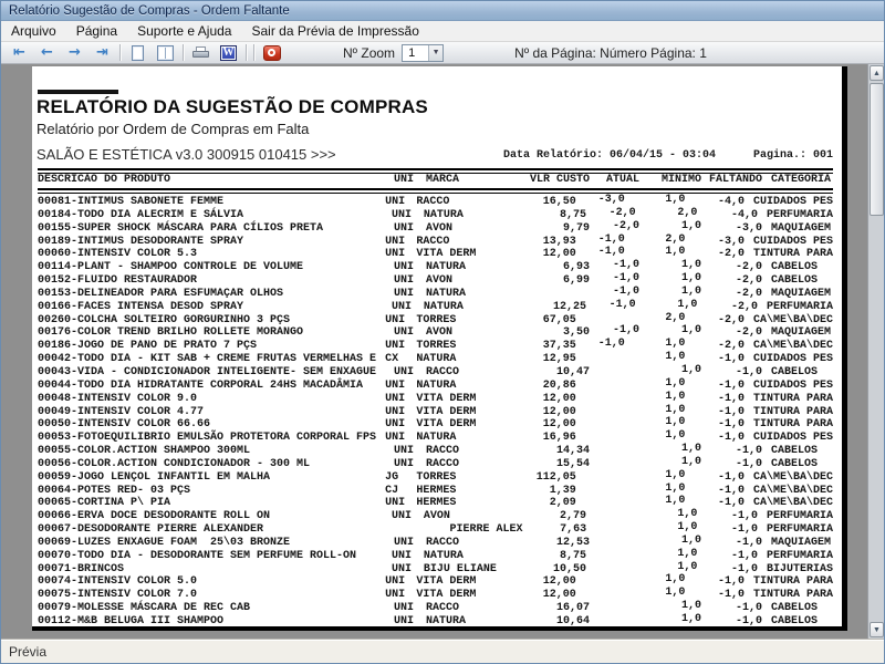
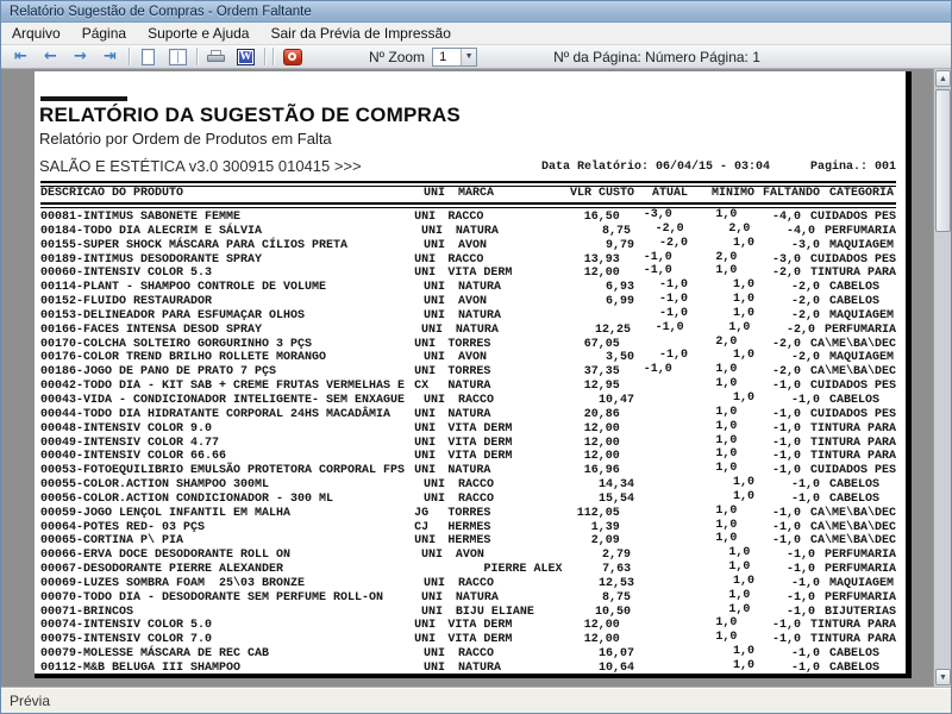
  Relatório Sugestão de Compras - Ordem Faltante
  Arquivo
  Página
  Suporte e Ajuda
  Sair da Prévia de Impressão
  ⇤
  ←
  →
  ⇥
  W
  Nº Zoom
  1
  Nº da Página: Número Página: 1
  RELATÓRIO DA SUGESTÃO DE COMPRAS
- Relatório por Ordem de Compras em Falta
+ Relatório por Ordem de Produtos em Falta
  SALÃO E ESTÉTICA v3.0 300915 010415 >>>
  Data Relatório: 06/04/15 - 03:04
  Pagina.: 001
  DESCRICAO DO PRODUTO
  UNI
  MARCA
  VLR CUSTO
  ATUAL
  MINIMO
  FALTANDO
  CATEGORIA
  00081-INTIMUS SABONETE FEMME
  UNI
  RACCO
  16,50
  -3,0
  1,0
  -4,0
  CUIDADOS PES
  00184-TODO DIA ALECRIM E SÁLVIA
  UNI
  NATURA
  8,75
  -2,0
  2,0
  -4,0
  PERFUMARIA
  00155-SUPER SHOCK MÁSCARA PARA CÍLIOS PRETA
  UNI
  AVON
  9,79
  -2,0
  1,0
  -3,0
  MAQUIAGEM
  00189-INTIMUS DESODORANTE SPRAY
  UNI
  RACCO
  13,93
  -1,0
  2,0
  -3,0
  CUIDADOS PES
  00060-INTENSIV COLOR 5.3
  UNI
  VITA DERM
  12,00
  -1,0
  1,0
  -2,0
  TINTURA PARA
  00114-PLANT - SHAMPOO CONTROLE DE VOLUME
  UNI
  NATURA
  6,93
  -1,0
  1,0
  -2,0
  CABELOS
  00152-FLUIDO RESTAURADOR
  UNI
  AVON
  6,99
  -1,0
  1,0
  -2,0
  CABELOS
  00153-DELINEADOR PARA ESFUMAÇAR OLHOS
  UNI
  NATURA
  -1,0
  1,0
  -2,0
  MAQUIAGEM
  00166-FACES INTENSA DESOD SPRAY
  UNI
  NATURA
  12,25
  -1,0
  1,0
  -2,0
  PERFUMARIA
- 00260-COLCHA SOLTEIRO GORGURINHO 3 PÇS
+ 00170-COLCHA SOLTEIRO GORGURINHO 3 PÇS
  UNI
  TORRES
  67,05
  2,0
  -2,0
  CA\ME\BA\DEC
  00176-COLOR TREND BRILHO ROLLETE MORANGO
  UNI
  AVON
  3,50
  -1,0
  1,0
  -2,0
  MAQUIAGEM
  00186-JOGO DE PANO DE PRATO 7 PÇS
  UNI
  TORRES
  37,35
  -1,0
  1,0
  -2,0
  CA\ME\BA\DEC
  00042-TODO DIA - KIT SAB + CREME FRUTAS VERMELHAS E
  CX
  NATURA
  12,95
  1,0
  -1,0
  CUIDADOS PES
  00043-VIDA - CONDICIONADOR INTELIGENTE- SEM ENXAGUE
  UNI
  RACCO
  10,47
  1,0
  -1,0
  CABELOS
  00044-TODO DIA HIDRATANTE CORPORAL 24HS MACADÂMIA
  UNI
  NATURA
  20,86
  1,0
  -1,0
  CUIDADOS PES
  00048-INTENSIV COLOR 9.0
  UNI
  VITA DERM
  12,00
  1,0
  -1,0
  TINTURA PARA
  00049-INTENSIV COLOR 4.77
  UNI
  VITA DERM
  12,00
  1,0
  -1,0
  TINTURA PARA
- 00050-INTENSIV COLOR 66.66
+ 00040-INTENSIV COLOR 66.66
  UNI
  VITA DERM
  12,00
  1,0
  -1,0
  TINTURA PARA
  00053-FOTOEQUILIBRIO EMULSÃO PROTETORA CORPORAL FPS
  UNI
  NATURA
  16,96
  1,0
  -1,0
  CUIDADOS PES
  00055-COLOR.ACTION SHAMPOO 300ML
  UNI
  RACCO
  14,34
  1,0
  -1,0
  CABELOS
  00056-COLOR.ACTION CONDICIONADOR - 300 ML
  UNI
  RACCO
  15,54
  1,0
  -1,0
  CABELOS
  00059-JOGO LENÇOL INFANTIL EM MALHA
  JG
  TORRES
  112,05
  1,0
  -1,0
  CA\ME\BA\DEC
  00064-POTES RED- 03 PÇS
  CJ
  HERMES
  1,39
  1,0
  -1,0
  CA\ME\BA\DEC
  00065-CORTINA P\ PIA
  UNI
  HERMES
  2,09
  1,0
  -1,0
  CA\ME\BA\DEC
  00066-ERVA DOCE DESODORANTE ROLL ON
  UNI
  AVON
  2,79
  1,0
  -1,0
  PERFUMARIA
  00067-DESODORANTE PIERRE ALEXANDER
  PIERRE ALEX
  7,63
  1,0
  -1,0
  PERFUMARIA
- 00069-LUZES ENXAGUE FOAM 25\03 BRONZE
+ 00069-LUZES SOMBRA FOAM 25\03 BRONZE
  UNI
  RACCO
  12,53
  1,0
  -1,0
  MAQUIAGEM
  00070-TODO DIA - DESODORANTE SEM PERFUME ROLL-ON
  UNI
  NATURA
  8,75
  1,0
  -1,0
  PERFUMARIA
  00071-BRINCOS
  UNI
  BIJU ELIANE
  10,50
  1,0
  -1,0
  BIJUTERIAS
  00074-INTENSIV COLOR 5.0
  UNI
  VITA DERM
  12,00
  1,0
  -1,0
  TINTURA PARA
  00075-INTENSIV COLOR 7.0
  UNI
  VITA DERM
  12,00
  1,0
  -1,0
  TINTURA PARA
  00079-MOLESSE MÁSCARA DE REC CAB
  UNI
  RACCO
  16,07
  1,0
  -1,0
  CABELOS
  00112-M&B BELUGA III SHAMPOO
  UNI
  NATURA
  10,64
  1,0
  -1,0
  CABELOS
  Prévia
